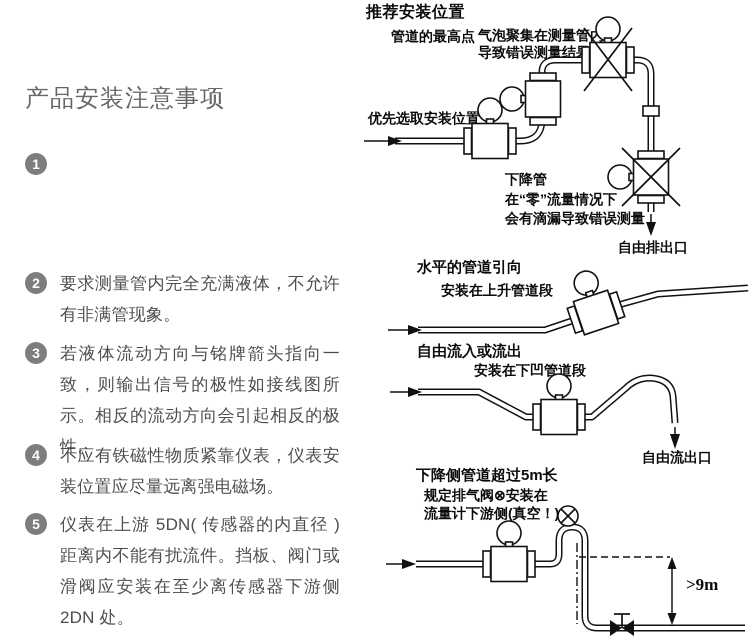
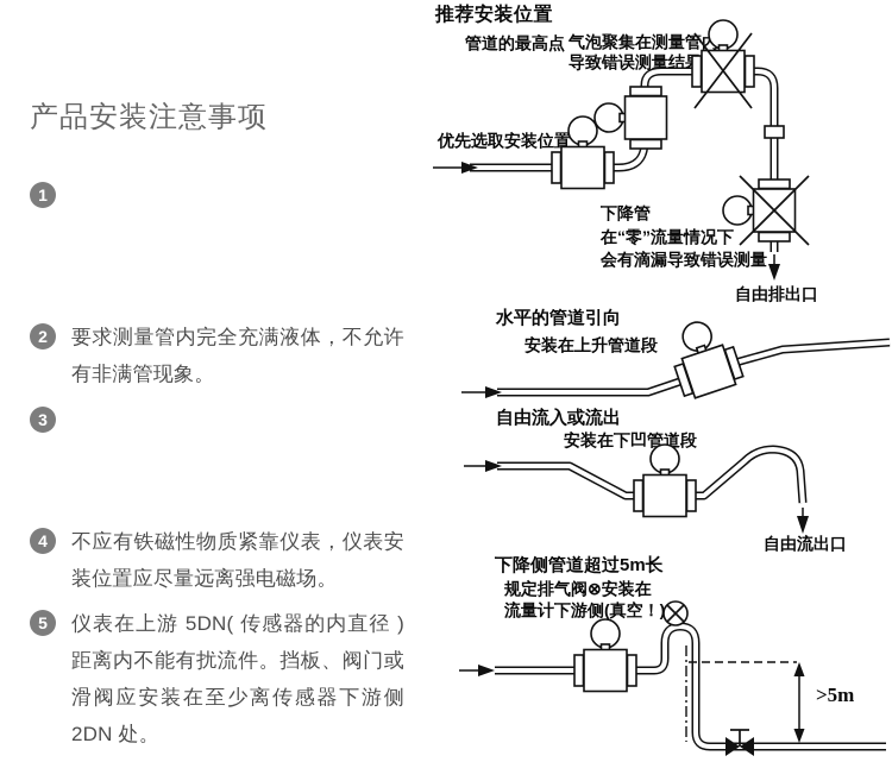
  产品安装注意事项
  1
  2
  要求测量管内完全充满液体，不允许有非满管现象。
  3
- 若液体流动方向与铭牌箭头指向一致，则输出信号的极性如接线图所示。相反的流动方向会引起相反的极性。
  4
  不应有铁磁性物质紧靠仪表，仪表安装位置应尽量远离强电磁场。
  5
  仪表在上游 5DN( 传感器的内直径 ) 距离内不能有扰流件。挡板、阀门或滑阀应安装在至少离传感器下游侧 2DN 处。
  推荐安装位置
  管道的最高点
  气泡聚集在测量管
  导致错误测量结
  优先选取安装位置
  下降管
  在“零”流量情况下
  会有滴漏导致错误测量
  自由排出口
  水平的管道引向
  安装在上升管道段
  自由流入或流出
  安装在下凹管道段
  自由流出口
  下降侧管道超过5m长
  规定排气阀⊗安装在
  流量计下游侧(真空！)
- >9m
+ >5m
